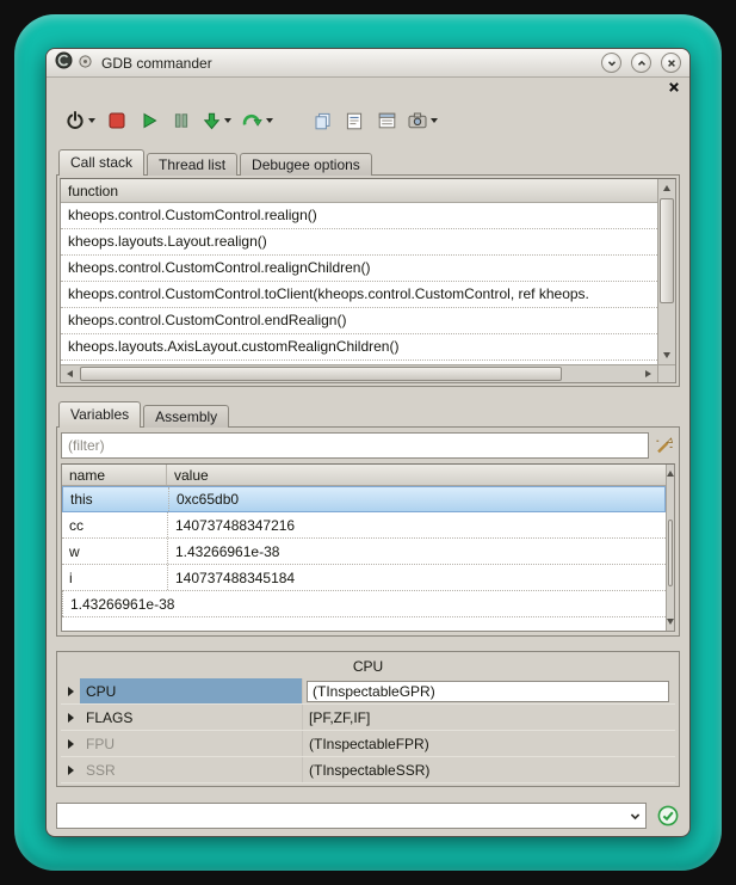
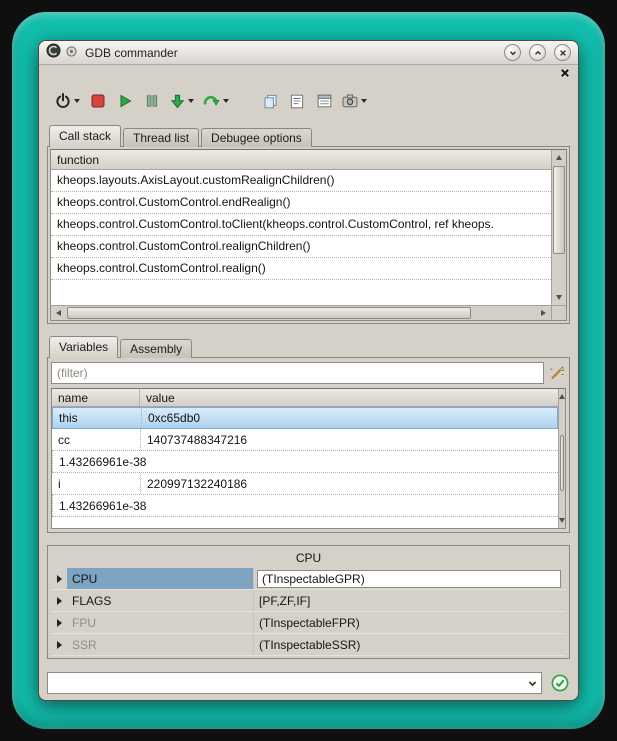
  GDB commander
  Call stack
  Thread list
  Debugee options
  function
- kheops.control.CustomControl.realign()
+ kheops.layouts.AxisLayout.customRealignChildren()
- kheops.layouts.Layout.realign()
- kheops.control.CustomControl.realignChildren()
+ kheops.control.CustomControl.endRealign()
  kheops.control.CustomControl.toClient(kheops.control.CustomControl, ref kheops.
- kheops.control.CustomControl.endRealign()
+ kheops.control.CustomControl.realignChildren()
- kheops.layouts.AxisLayout.customRealignChildren()
+ kheops.control.CustomControl.realign()
  Variables
  Assembly
  (filter)
  name
  value
  this
  0xc65db0
  cc
  140737488347216
- w
  1.43266961e-38
  i
- 140737488345184
+ 220997132240186
  1.43266961e-38
  CPU
  CPU
  (TInspectableGPR)
  FLAGS
  [PF,ZF,IF]
  FPU
  (TInspectableFPR)
  SSR
  (TInspectableSSR)
